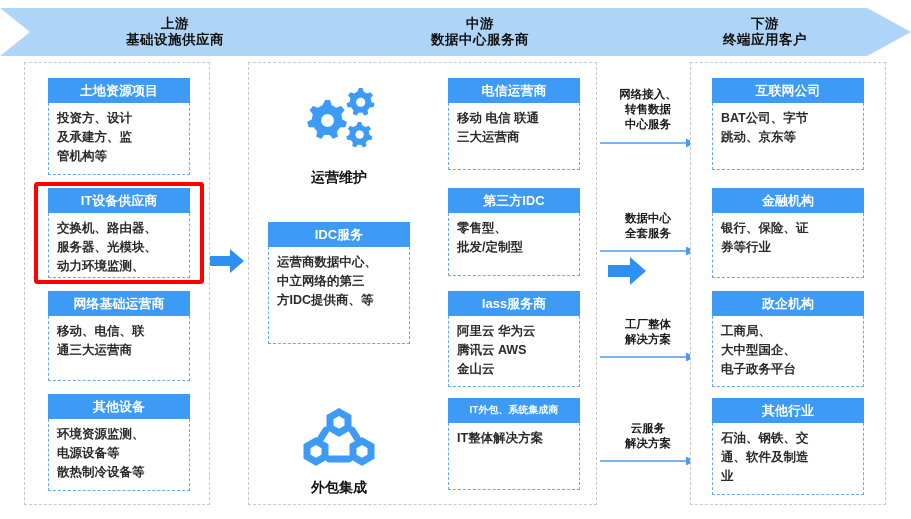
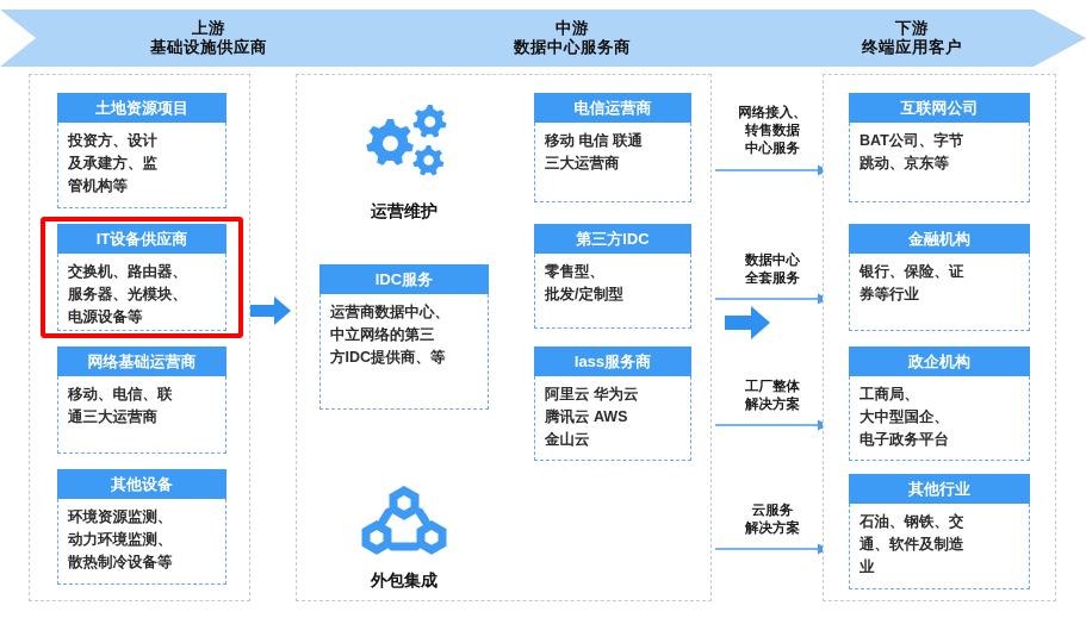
  上游
  基础设施供应商
  中游
  数据中心服务商
  下游
  终端应用客户
  土地资源项目
  投资方、设计
  及承建方、监
  管机构等
  IT设备供应商
  交换机、路由器、
  服务器、光模块、
- 动力环境监测、
+ 电源设备等
  网络基础运营商
  移动、电信、联
  通三大运营商
  其他设备
  环境资源监测、
- 电源设备等
+ 动力环境监测、
  散热制冷设备等
  运营维护
  IDC服务
  运营商数据中心、
  中立网络的第三
  方IDC提供商、等
  外包集成
  电信运营商
  移动 电信 联通
  三大运营商
  第三方IDC
  零售型、
  批发/定制型
  Iass服务商
  阿里云 华为云
  腾讯云 AWS
  金山云
- IT外包、系统集成商
- IT整体解决方案
  网络接入、
  转售数据
  中心服务
  数据中心
  全套服务
  工厂整体
  解决方案
  云服务
  解决方案
  互联网公司
  BAT公司、字节
  跳动、京东等
  金融机构
  银行、保险、证
  券等行业
  政企机构
  工商局、
  大中型国企、
  电子政务平台
  其他行业
  石油、钢铁、交
  通、软件及制造
  业
